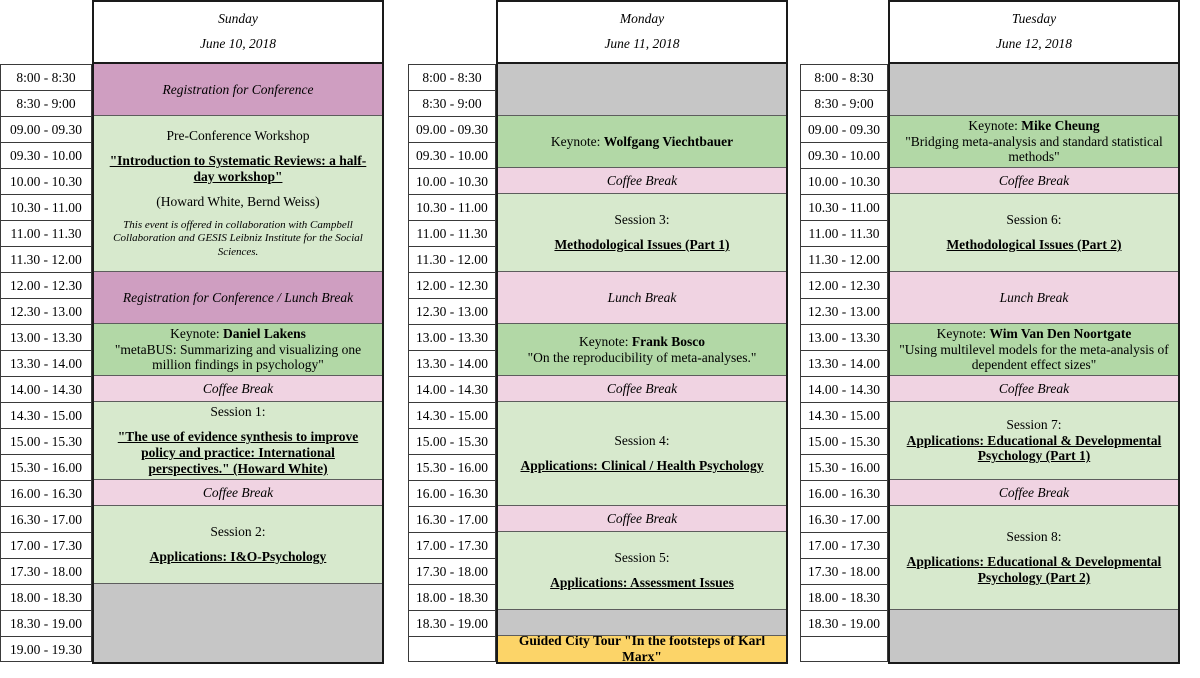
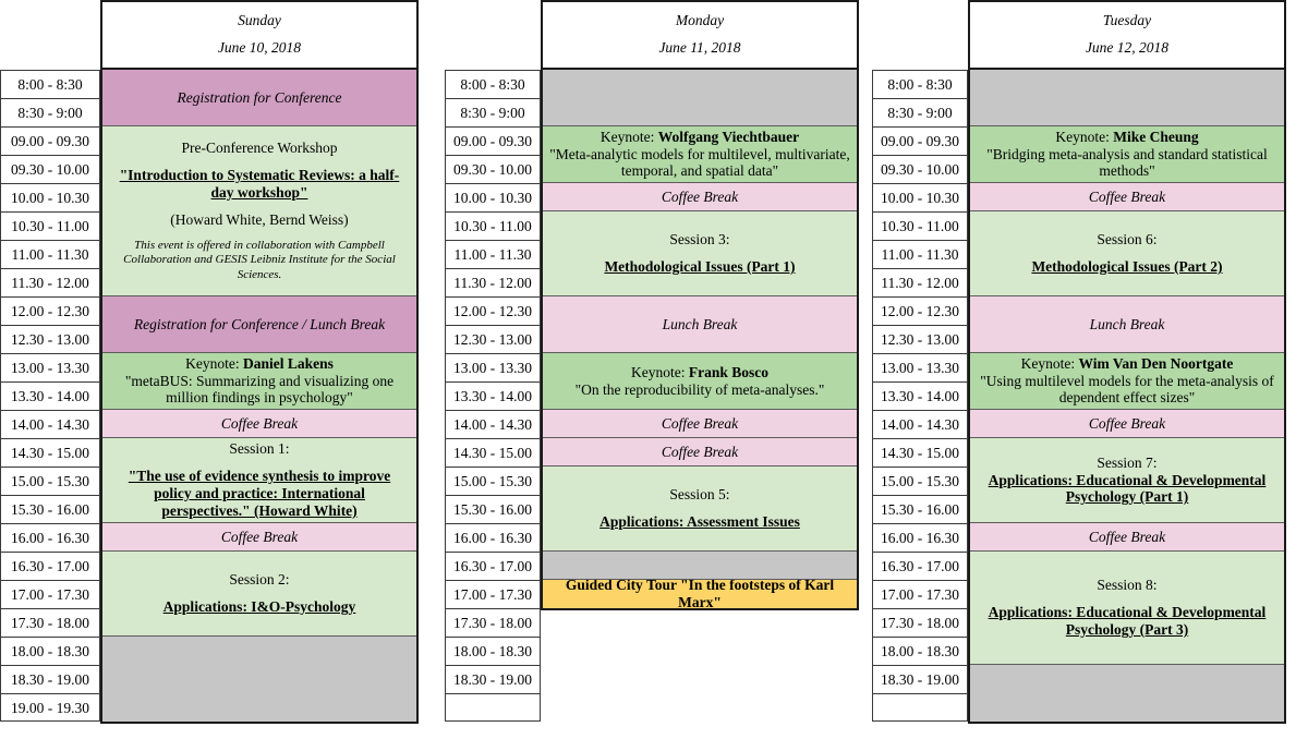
  8:00 - 8:30
  8:30 - 9:00
  09.00 - 09.30
  09.30 - 10.00
  10.00 - 10.30
  10.30 - 11.00
  11.00 - 11.30
  11.30 - 12.00
  12.00 - 12.30
  12.30 - 13.00
  13.00 - 13.30
  13.30 - 14.00
  14.00 - 14.30
  14.30 - 15.00
  15.00 - 15.30
  15.30 - 16.00
  16.00 - 16.30
  16.30 - 17.00
  17.00 - 17.30
  17.30 - 18.00
  18.00 - 18.30
  18.30 - 19.00
  19.00 - 19.30
  Sunday
  June 10, 2018
  Registration for Conference
  Pre-Conference Workshop
  "Introduction to Systematic Reviews: a half-day workshop"
  (Howard White, Bernd Weiss)
  This event is offered in collaboration with Campbell Collaboration and GESIS Leibniz Institute for the Social Sciences.
  Registration for Conference / Lunch Break
  Keynote: Daniel Lakens
  "metaBUS: Summarizing and visualizing one million findings in psychology"
  Coffee Break
  Session 1:
  "The use of evidence synthesis to improve policy and practice: International perspectives." (Howard White)
  Coffee Break
  Session 2:
  Applications: I&O-Psychology
  8:00 - 8:30
  8:30 - 9:00
  09.00 - 09.30
  09.30 - 10.00
  10.00 - 10.30
  10.30 - 11.00
  11.00 - 11.30
  11.30 - 12.00
  12.00 - 12.30
  12.30 - 13.00
  13.00 - 13.30
  13.30 - 14.00
  14.00 - 14.30
  14.30 - 15.00
  15.00 - 15.30
  15.30 - 16.00
  16.00 - 16.30
  16.30 - 17.00
  17.00 - 17.30
  17.30 - 18.00
  18.00 - 18.30
  18.30 - 19.00
  Monday
  June 11, 2018
  Keynote: Wolfgang Viechtbauer
+ "Meta-analytic models for multilevel, multivariate, temporal, and spatial data"
  Coffee Break
  Session 3:
  Methodological Issues (Part 1)
  Lunch Break
  Keynote: Frank Bosco
  "On the reproducibility of meta-analyses."
  Coffee Break
- Session 4:
- Applications: Clinical / Health Psychology
  Coffee Break
  Session 5:
  Applications: Assessment Issues
  Guided City Tour "In the footsteps of Karl Marx"
  8:00 - 8:30
  8:30 - 9:00
  09.00 - 09.30
  09.30 - 10.00
  10.00 - 10.30
  10.30 - 11.00
  11.00 - 11.30
  11.30 - 12.00
  12.00 - 12.30
  12.30 - 13.00
  13.00 - 13.30
  13.30 - 14.00
  14.00 - 14.30
  14.30 - 15.00
  15.00 - 15.30
  15.30 - 16.00
  16.00 - 16.30
  16.30 - 17.00
  17.00 - 17.30
  17.30 - 18.00
  18.00 - 18.30
  18.30 - 19.00
  Tuesday
  June 12, 2018
  Keynote: Mike Cheung
  "Bridging meta-analysis and standard statistical methods"
  Coffee Break
  Session 6:
  Methodological Issues (Part 2)
  Lunch Break
  Keynote: Wim Van Den Noortgate
  "Using multilevel models for the meta-analysis of dependent effect sizes"
  Coffee Break
  Session 7:
  Applications: Educational & Developmental Psychology (Part 1)
  Coffee Break
  Session 8:
- Applications: Educational & Developmental Psychology (Part 2)
+ Applications: Educational & Developmental Psychology (Part 3)
